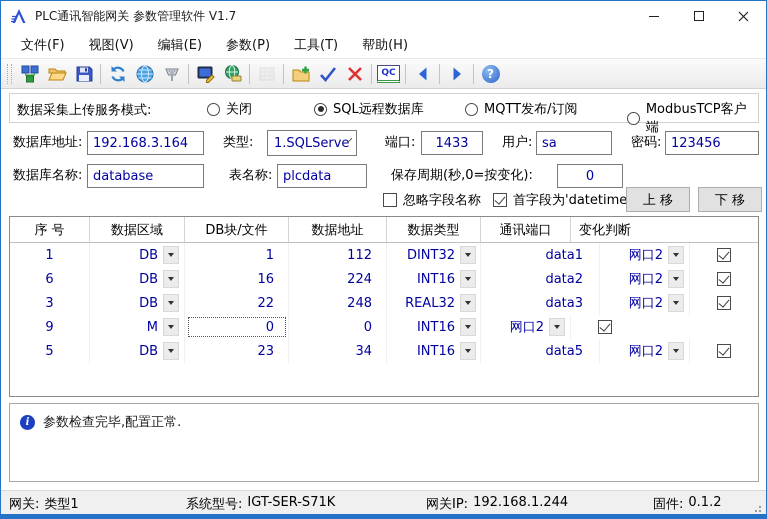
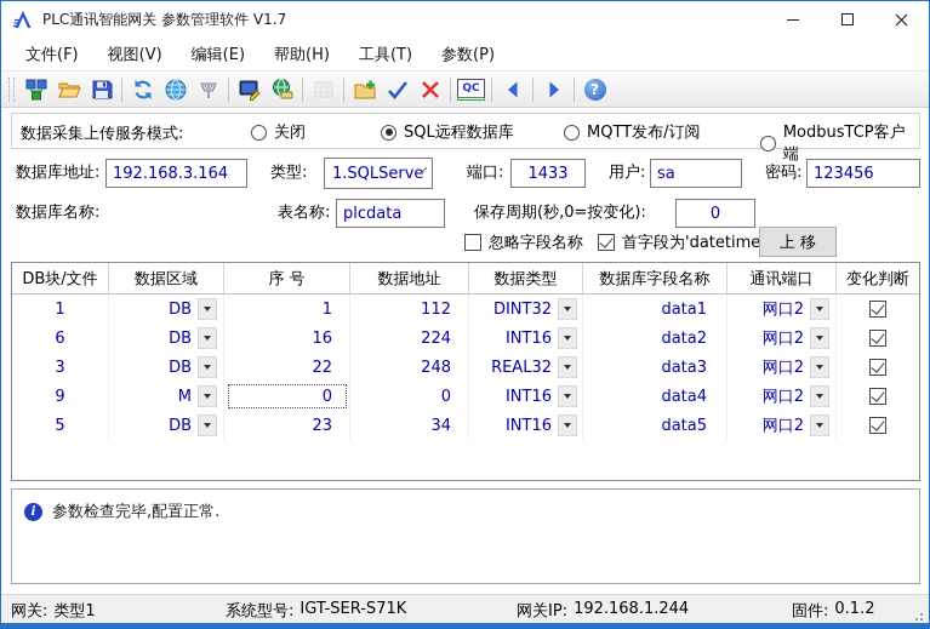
  PLC通讯智能网关 参数管理软件 V1.7
  文件(F)
  视图(V)
  编辑(E)
- 参数(P)
+ 帮助(H)
  工具(T)
- 帮助(H)
+ 参数(P)
  QC
  ?
  数据采集上传服务模式:
  关闭
  SQL远程数据库
  MQTT发布/订阅
  ModbusTCP客户端
  数据库地址:
  192.168.3.164
  类型:
  1.SQLServe
  端口:
  1433
  用户:
  sa
  密码:
  123456
  数据库名称:
- database
  表名称:
  plcdata
  保存周期(秒,0=按变化):
  0
  忽略字段名称
  首字段为'datetime
  上 移
- 下 移
- 序 号
+ DB块/文件
  数据区域
- DB块/文件
+ 序 号
  数据地址
  数据类型
+ 数据库字段名称
  通讯端口
  变化判断
  1
  DB
  1
  112
  DINT32
  data1
  网口2
  6
  DB
  16
  224
  INT16
  data2
  网口2
  3
  DB
  22
  248
  REAL32
  data3
  网口2
  9
  M
  0
  0
  INT16
+ data4
  网口2
  5
  DB
  23
  34
  INT16
  data5
  网口2
  i
  参数检查完毕,配置正常.
  网关:
  类型1
  系统型号:
  IGT-SER-S71K
  网关IP:
  192.168.1.244
  固件:
  0.1.2
